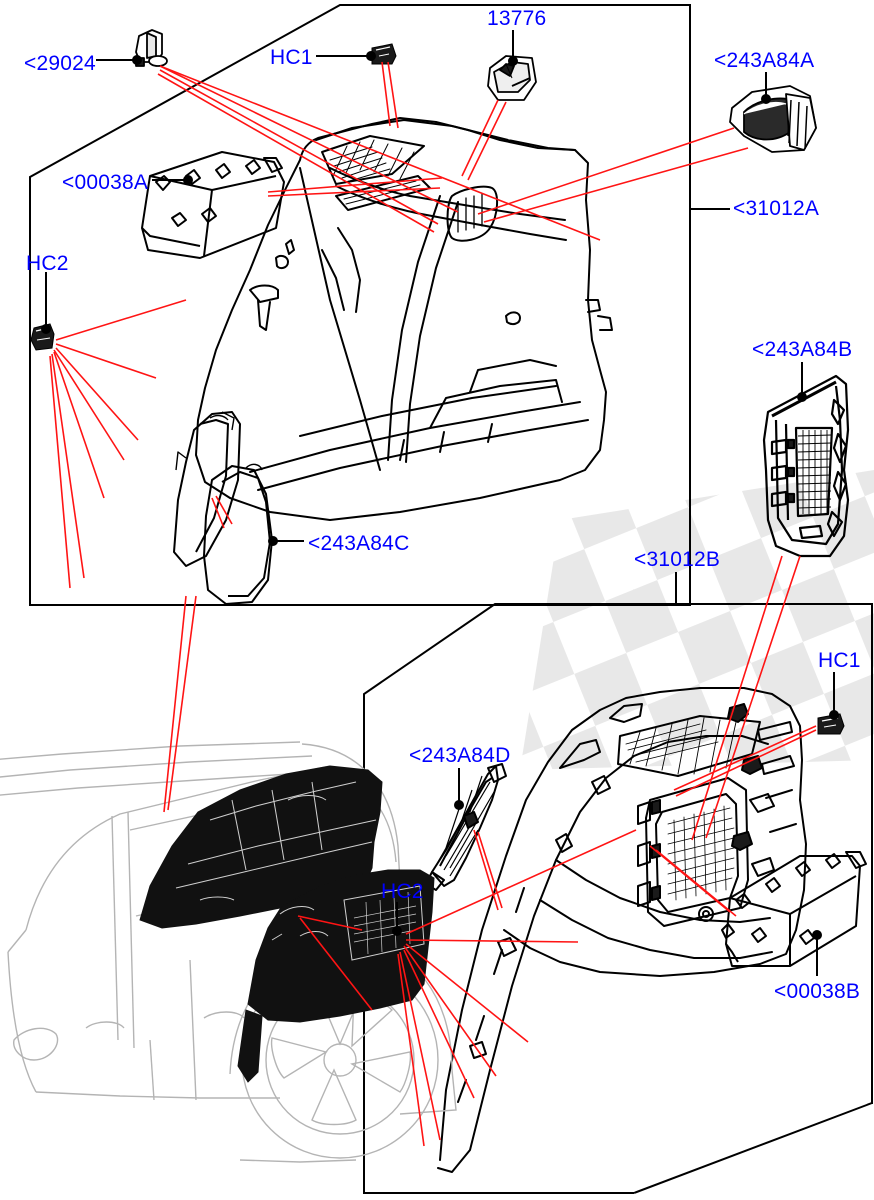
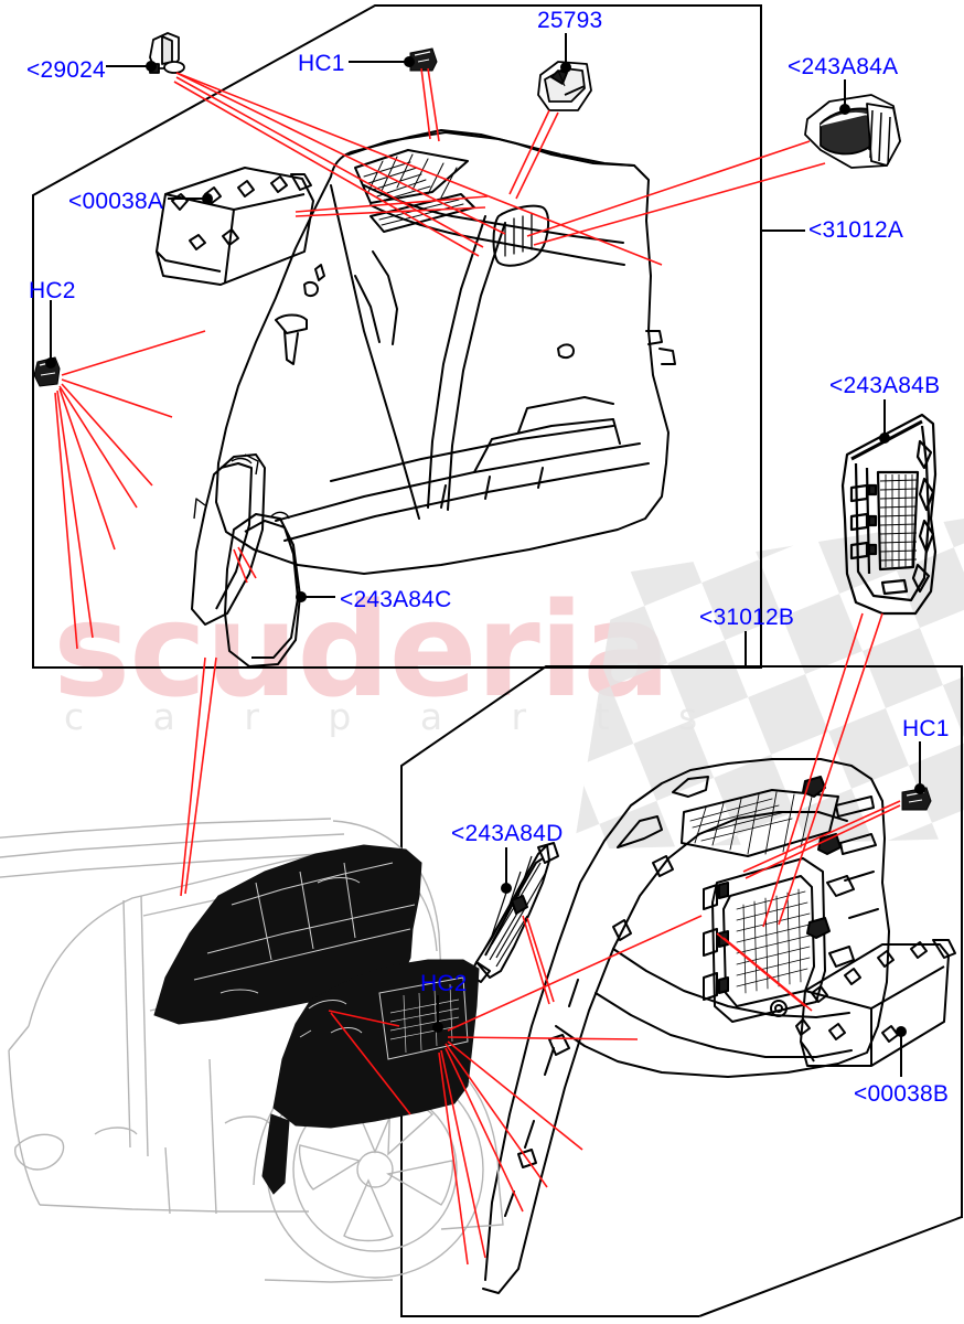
+ scuderia
+ c a r p a r t s
  <29024
  HC1
- 13776
+ 25793
  <243A84A
  <00038A
  <31012A
  HC2
  <243A84B
  <243A84C
  <31012B
  HC1
  <243A84D
  HC2
  <00038B
